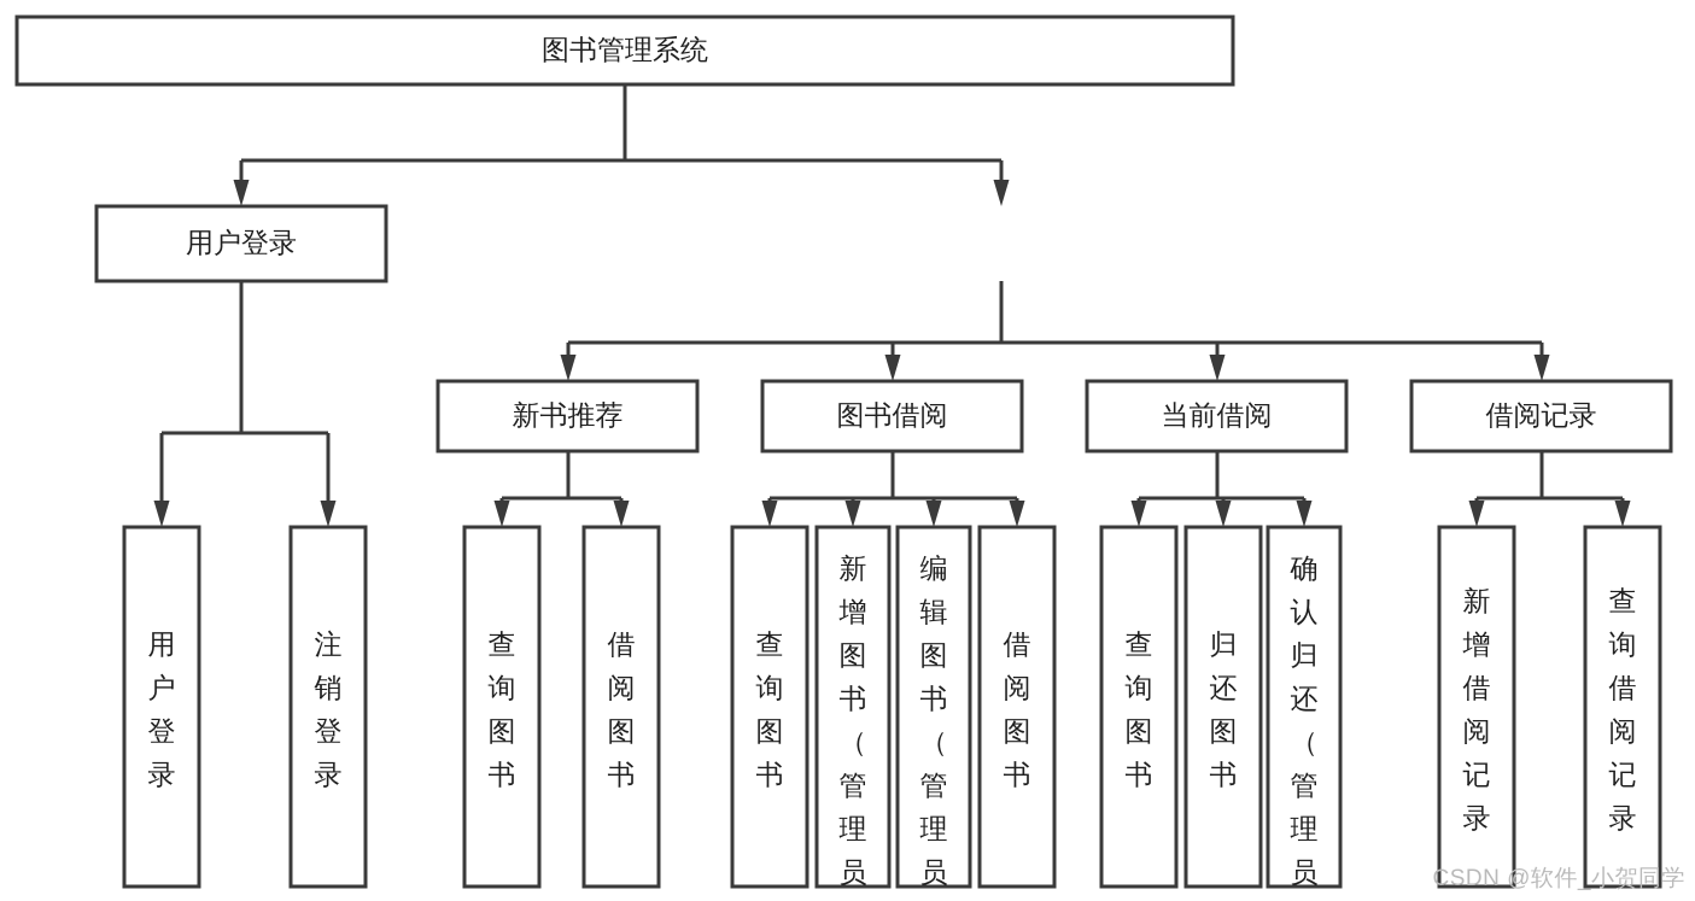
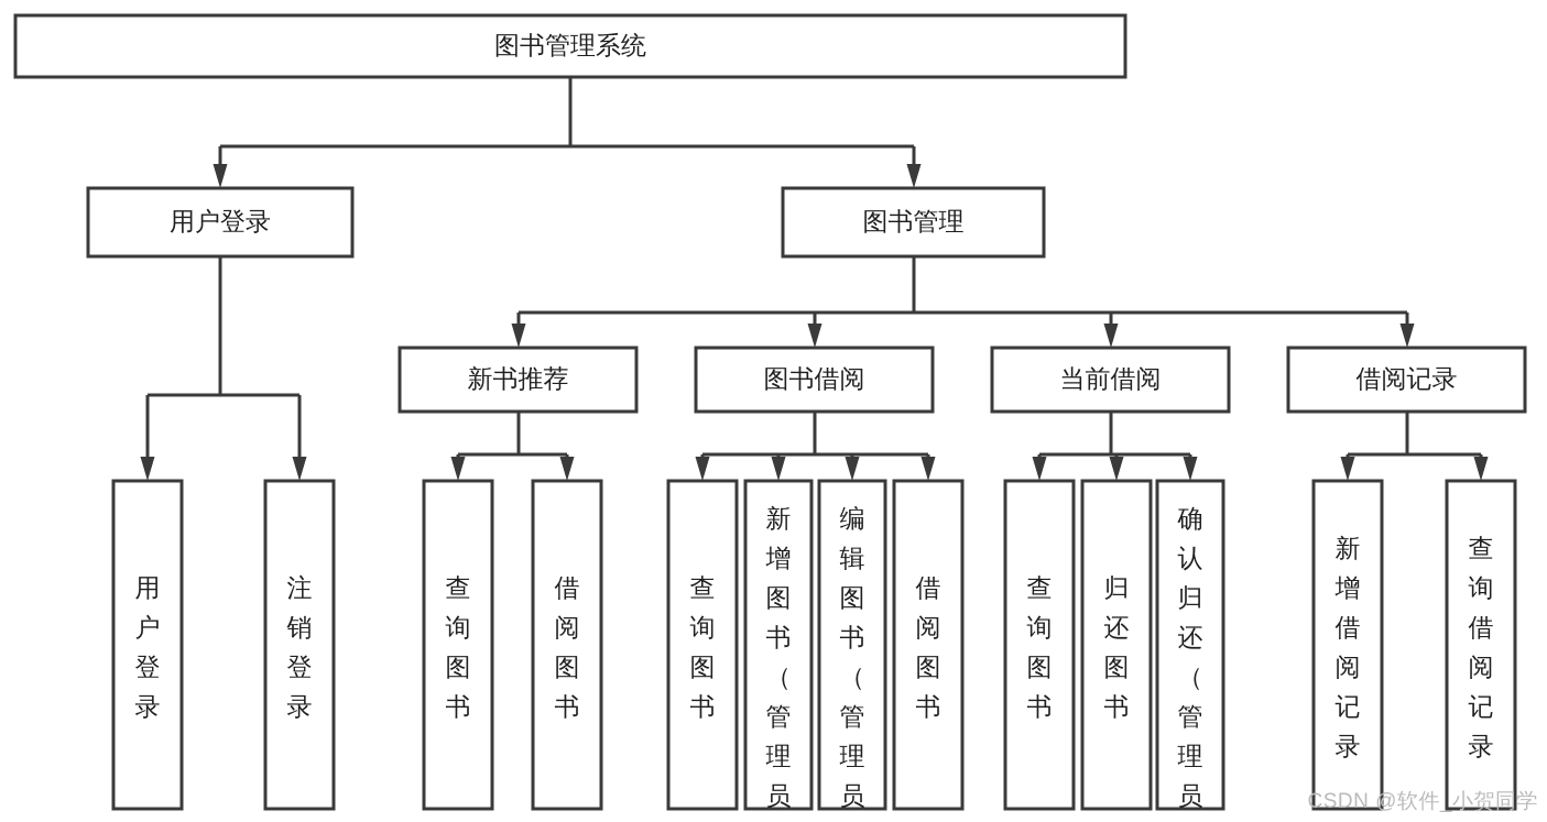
  图书管理系统
  用户登录
+ 图书管理
  新书推荐
  图书借阅
  当前借阅
  借阅记录
  用户登录
  注销登录
  查询图书
  借阅图书
  查询图书
  新增图书（管理员
  编辑图书（管理员
  借阅图书
  查询图书
  归还图书
  确认归还（管理员
  新增借阅记录
  查询借阅记录
  CSDN @软件_小贺同学
